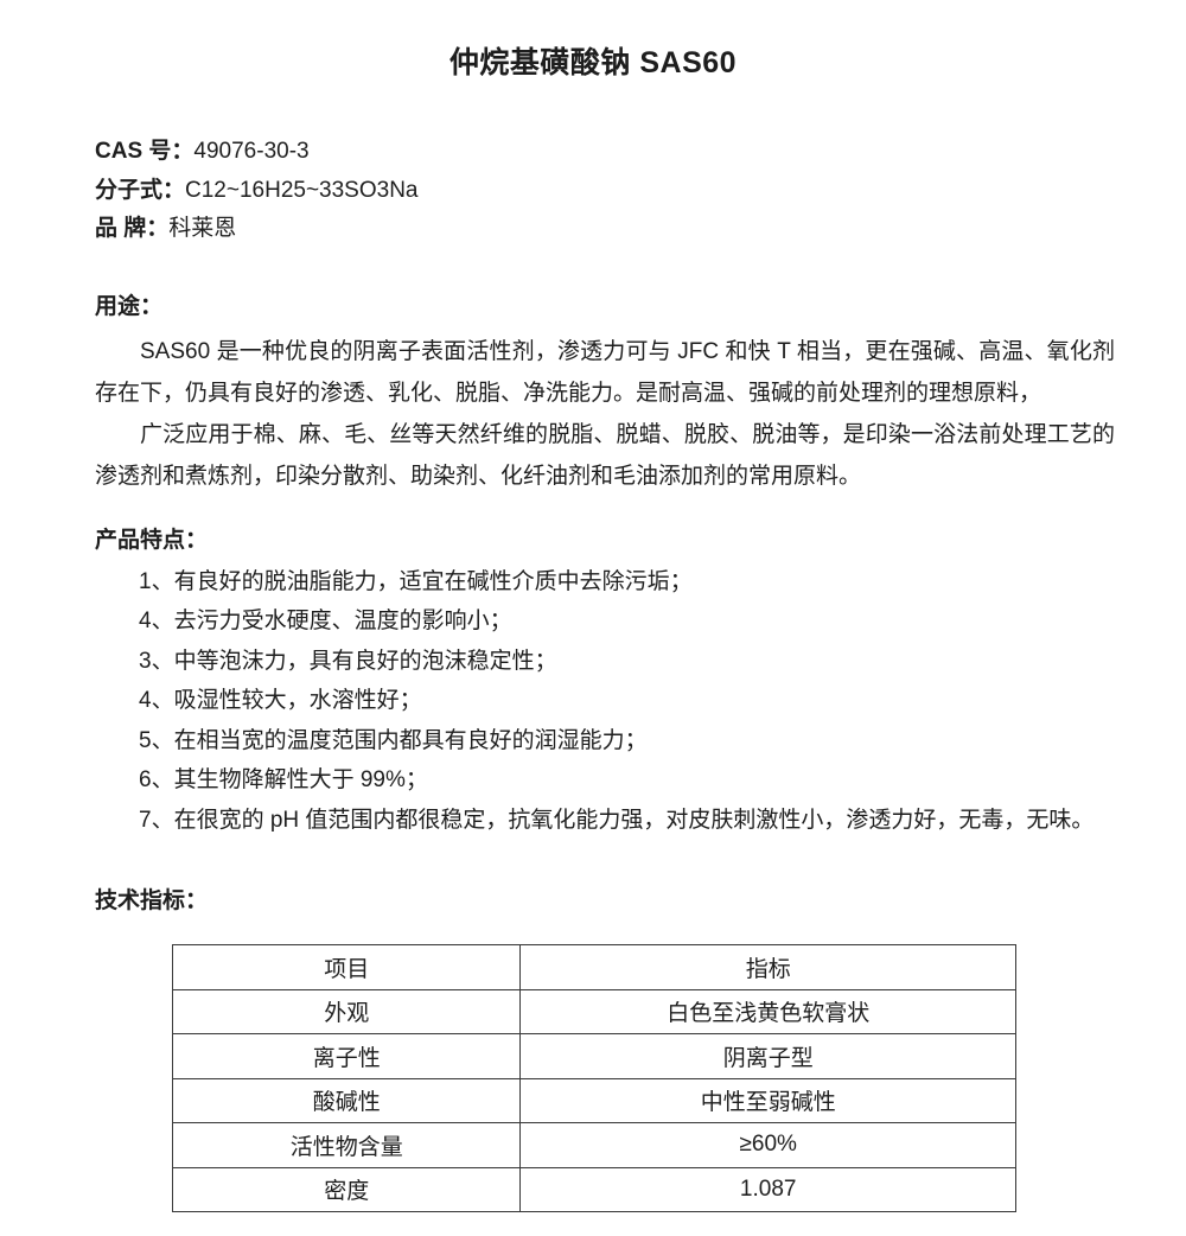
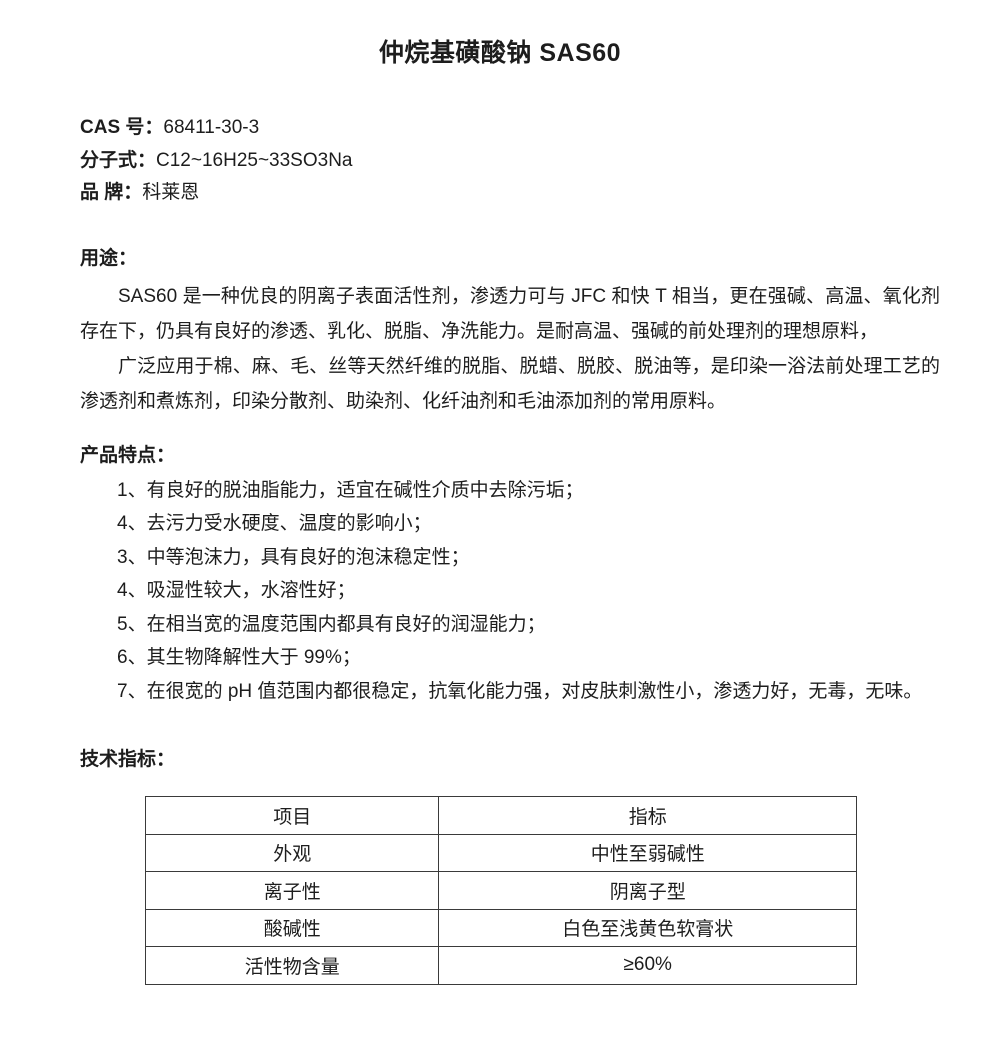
  仲烷基磺酸钠 SAS60
- CAS 号：49076-30-3
+ CAS 号：68411-30-3
  分子式：C12~16H25~33SO3Na
  品 牌：科莱恩
  用途：
  SAS60 是一种优良的阴离子表面活性剂，渗透力可与 JFC 和快 T 相当，更在强碱、高温、氧化剂存在下，仍具有良好的渗透、乳化、脱脂、净洗能力。是耐高温、强碱的前处理剂的理想原料，
  广泛应用于棉、麻、毛、丝等天然纤维的脱脂、脱蜡、脱胶、脱油等，是印染一浴法前处理工艺的渗透剂和煮炼剂，印染分散剂、助染剂、化纤油剂和毛油添加剂的常用原料。
  产品特点：
  1、有良好的脱油脂能力，适宜在碱性介质中去除污垢；
  4、去污力受水硬度、温度的影响小；
  3、中等泡沫力，具有良好的泡沫稳定性；
  4、吸湿性较大，水溶性好；
  5、在相当宽的温度范围内都具有良好的润湿能力；
  6、其生物降解性大于 99%；
  7、在很宽的 pH 值范围内都很稳定，抗氧化能力强，对皮肤刺激性小，渗透力好，无毒，无味。
  技术指标：
  项目	指标
- 外观	白色至浅黄色软膏状
+ 外观	中性至弱碱性
  离子性	阴离子型
- 酸碱性	中性至弱碱性
+ 酸碱性	白色至浅黄色软膏状
  活性物含量	≥60%
- 密度	1.087
